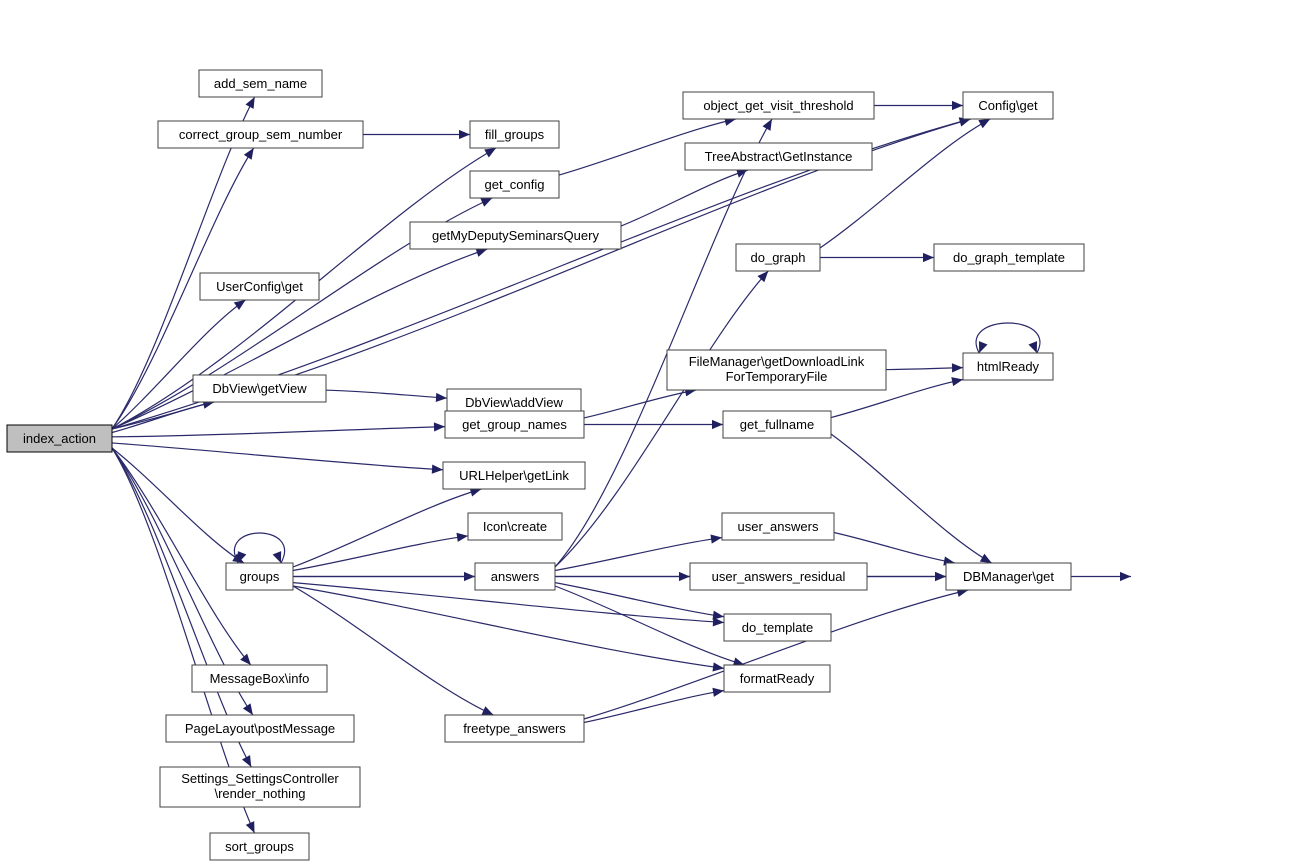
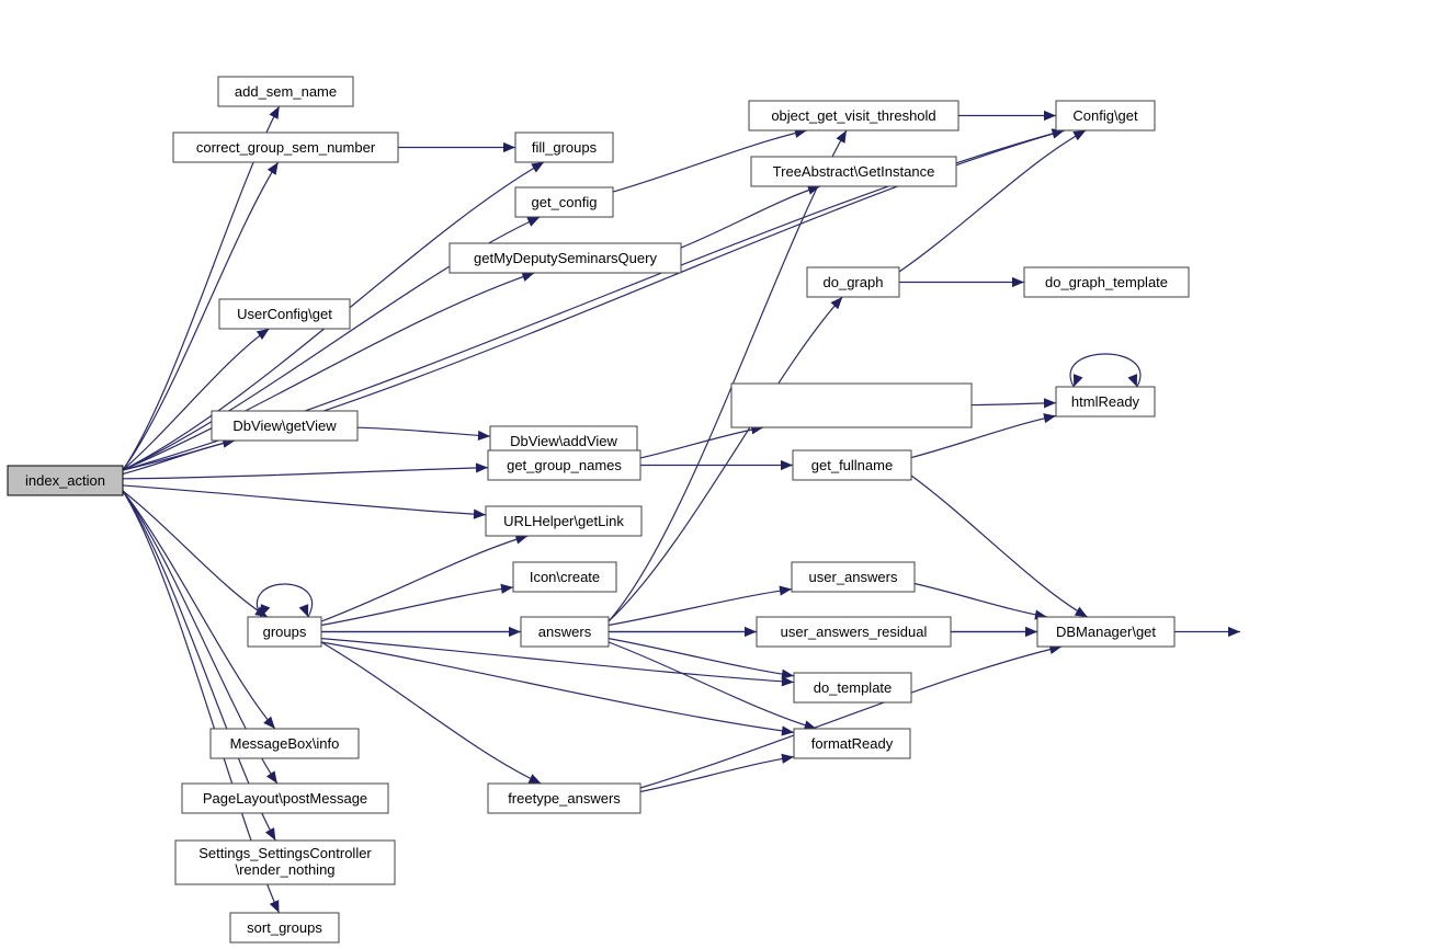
  index_action
  add_sem_name
  correct_group_sem_number
  fill_groups
  get_config
  getMyDeputySeminarsQuery
  UserConfig\get
  DbView\getView
  DbView\addView
  get_group_names
  URLHelper\getLink
  Icon\create
  answers
  groups
  MessageBox\info
  PageLayout\postMessage
  Settings_SettingsController \render_nothing
  sort_groups
  freetype_answers
  object_get_visit_threshold
  TreeAbstract\GetInstance
  Config\get
  do_graph
  do_graph_template
- FileManager\getDownloadLink ForTemporaryFile
  htmlReady
  get_fullname
  user_answers
  user_answers_residual
  DBManager\get
  do_template
  formatReady
